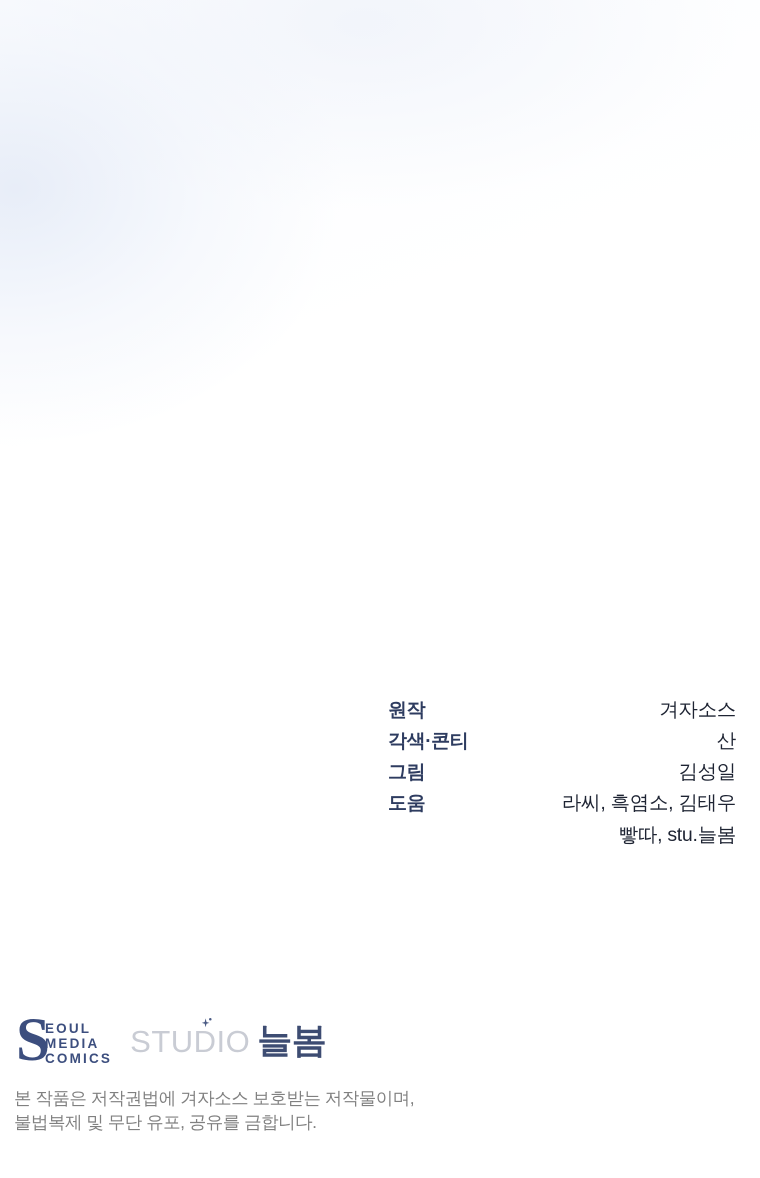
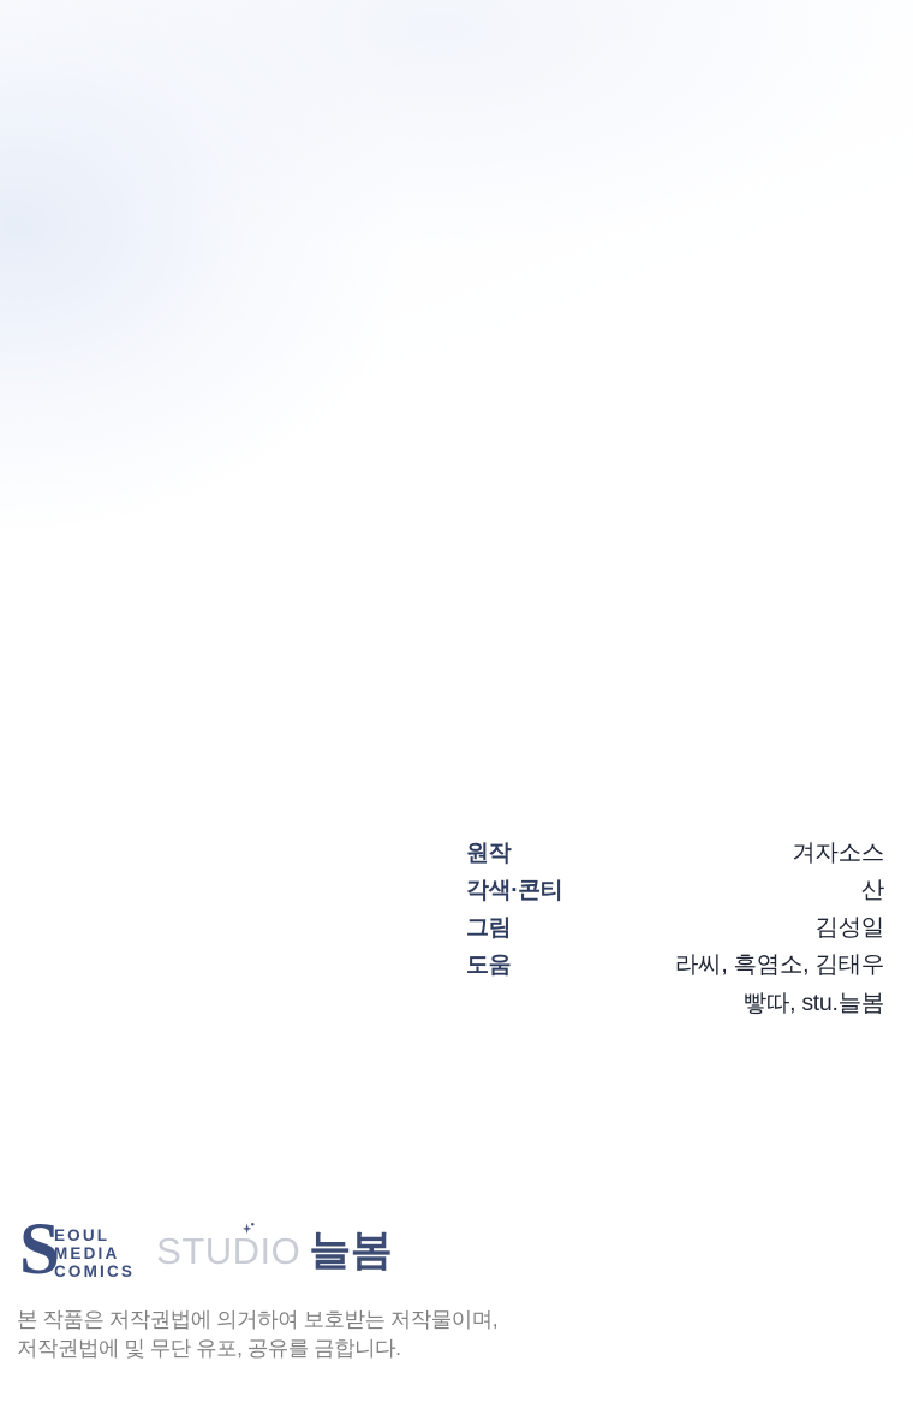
  원작
  겨자소스
  각색·콘티
  산
  그림
  김성일
  도움
  라씨, 흑염소, 김태우
  빻따, stu.늘봄
  S
  EOUL
  MEDIA
  COMICS
  STUDIO
  늘봄
- 본 작품은 저작권법에 겨자소스 보호받는 저작물이며,
+ 본 작품은 저작권법에 의거하여 보호받는 저작물이며,
- 불법복제 및 무단 유포, 공유를 금합니다.
+ 저작권법에 및 무단 유포, 공유를 금합니다.
